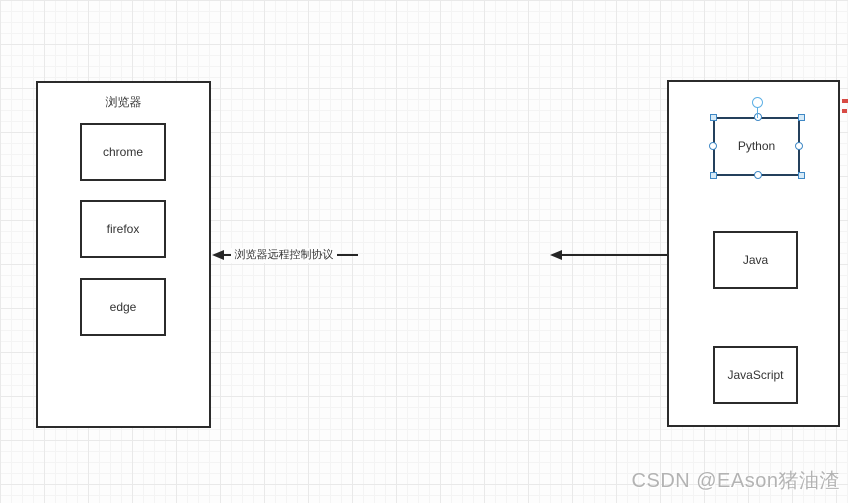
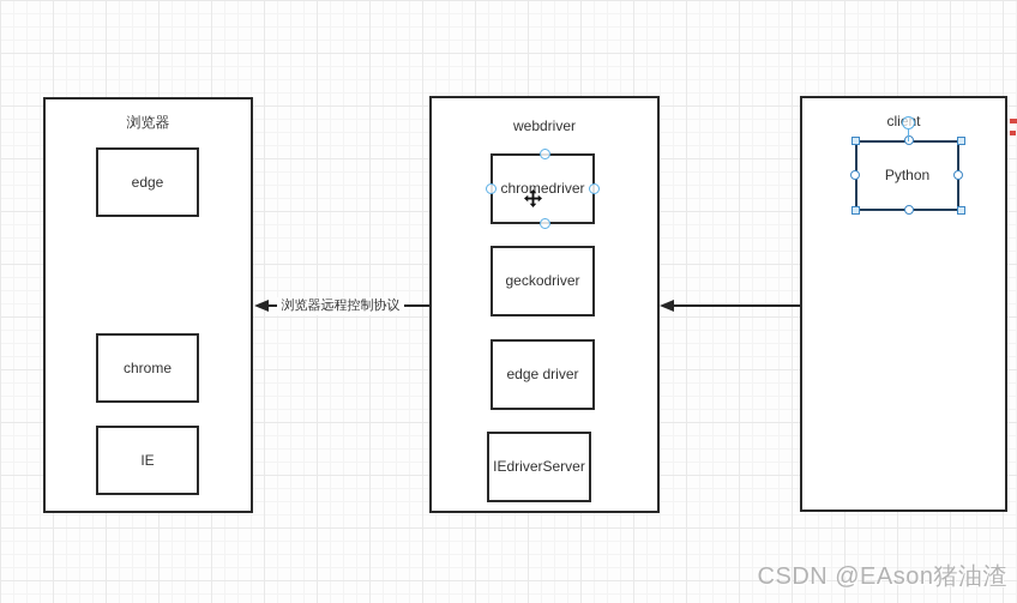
  浏览器
- chrome
+ edge
- firefox
- edge
+ chrome
+ IE
+ webdriver
+ chromedriver
+ geckodriver
+ edge driver
+ IEdriverServer
+ client
  Python
- Java
- JavaScript
  浏览器远程控制协议
  CSDN @EAson猪油渣
